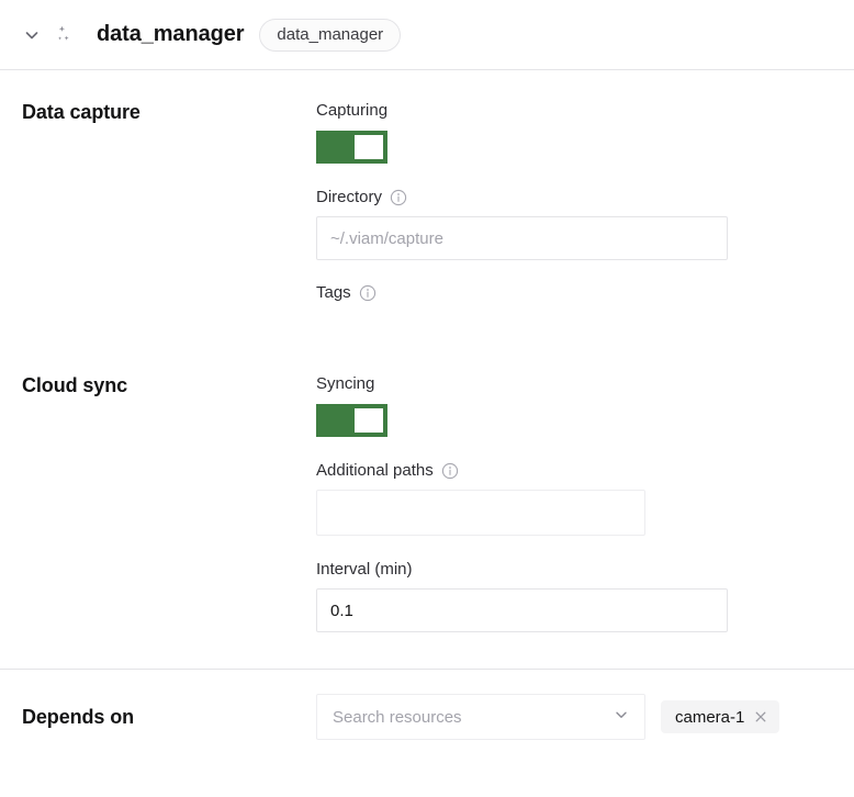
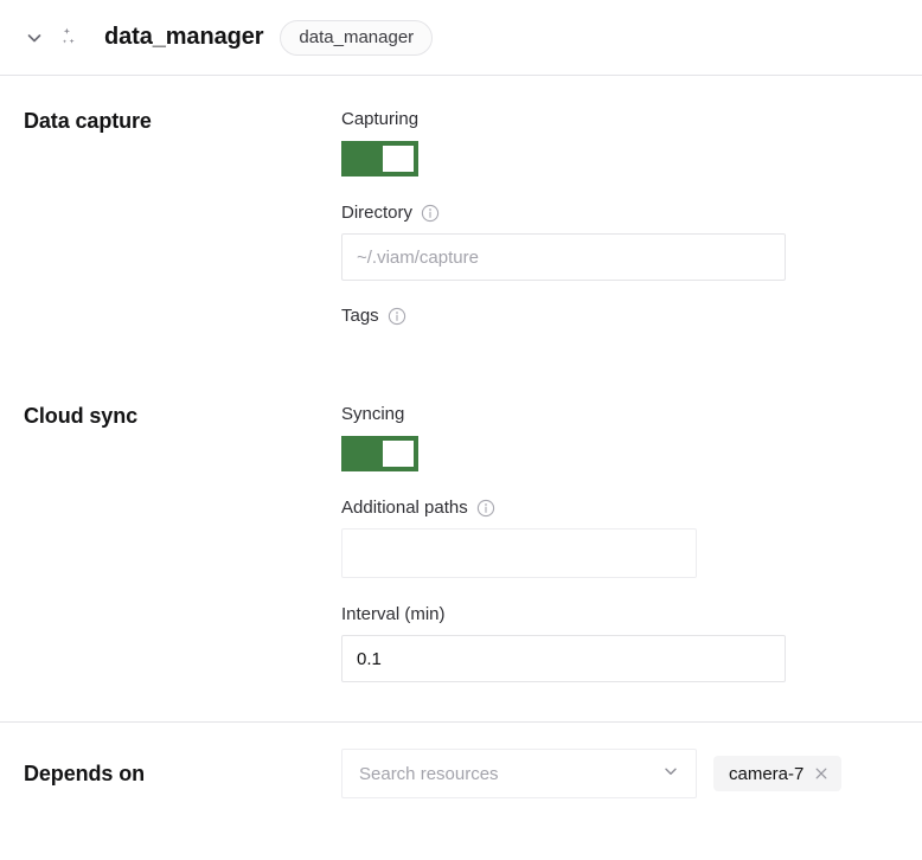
  data_manager
  data_manager
  Data capture
  Capturing
  Directory
  ~/.viam/capture
  Tags
  Cloud sync
  Syncing
  Additional paths
  Interval (min)
  0.1
  Depends on
  Search resources
- camera-1
+ camera-7
